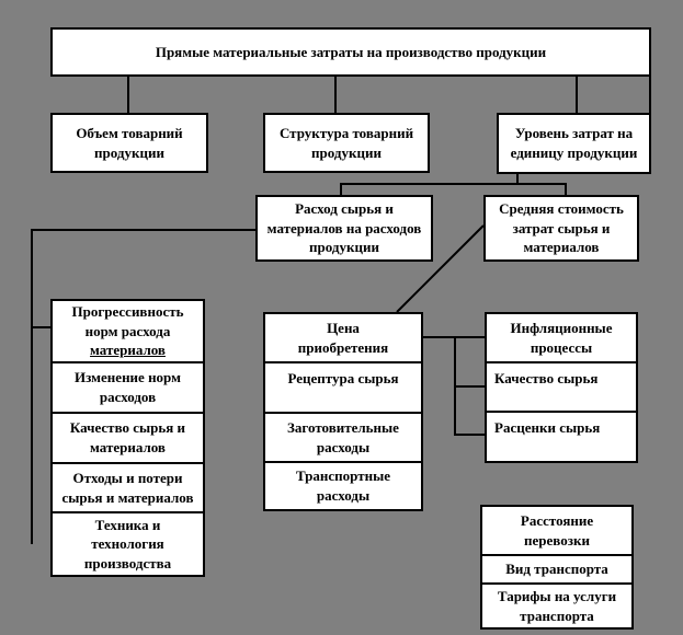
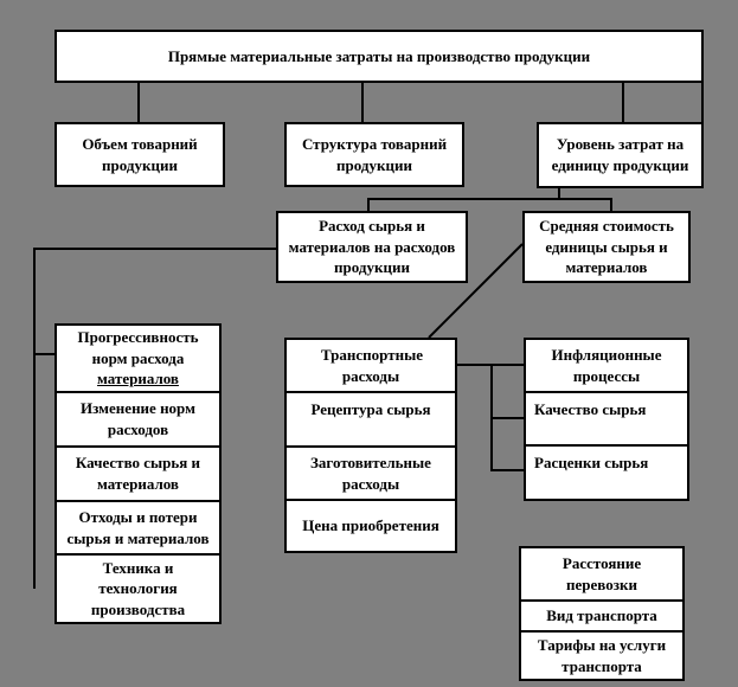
  Прямые материальные затраты на производство продукции
  Объем товарний продукции
  Структура товарний продукции
  Уровень затрат на единицу продукции
  Расход сырья и материалов на расходов продукции
- Средняя стоимость затрат сырья и материалов
+ Средняя стоимость единицы сырья и материалов
  Прогрессивность норм расхода материалов
  Изменение норм расходов
  Качество сырья и материалов
  Отходы и потери сырья и материалов
  Техника и технология производства
- Цена приобретения
+ Транспортные расходы
  Рецептура сырья
  Заготовительные расходы
- Транспортные расходы
+ Цена приобретения
  Инфляционные процессы
  Качество сырья
  Расценки сырья
  Расстояние перевозки
  Вид транспорта
  Тарифы на услуги транспорта
